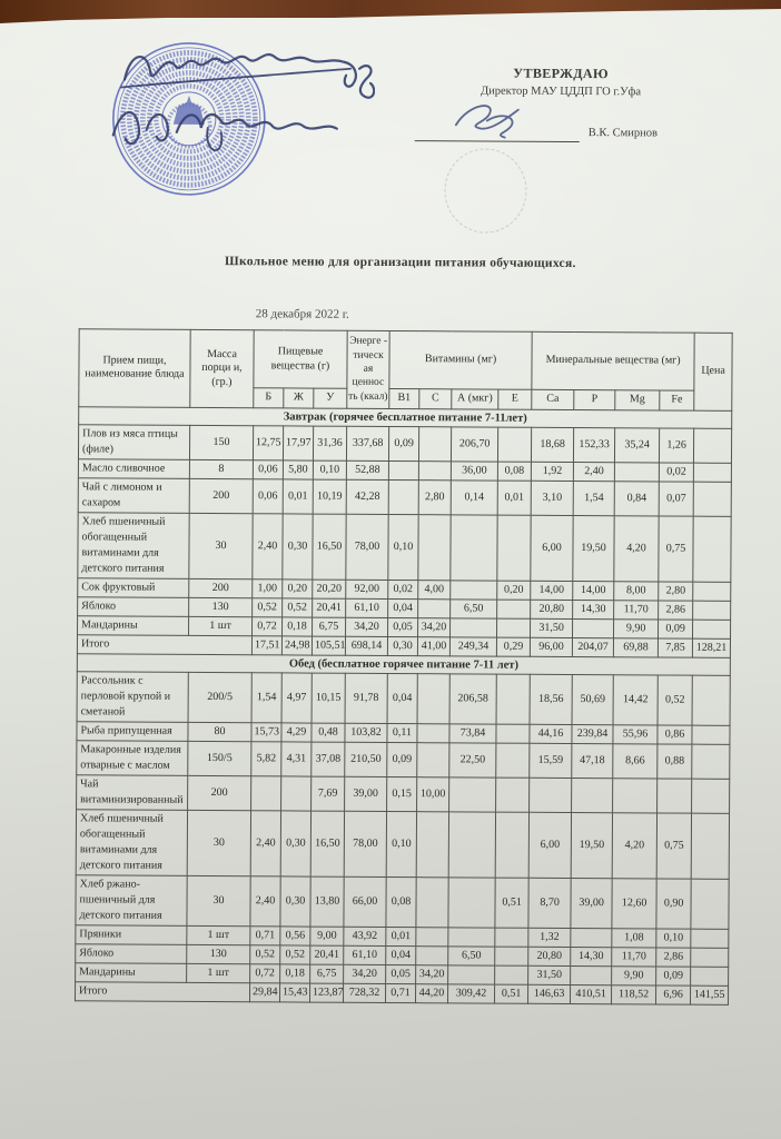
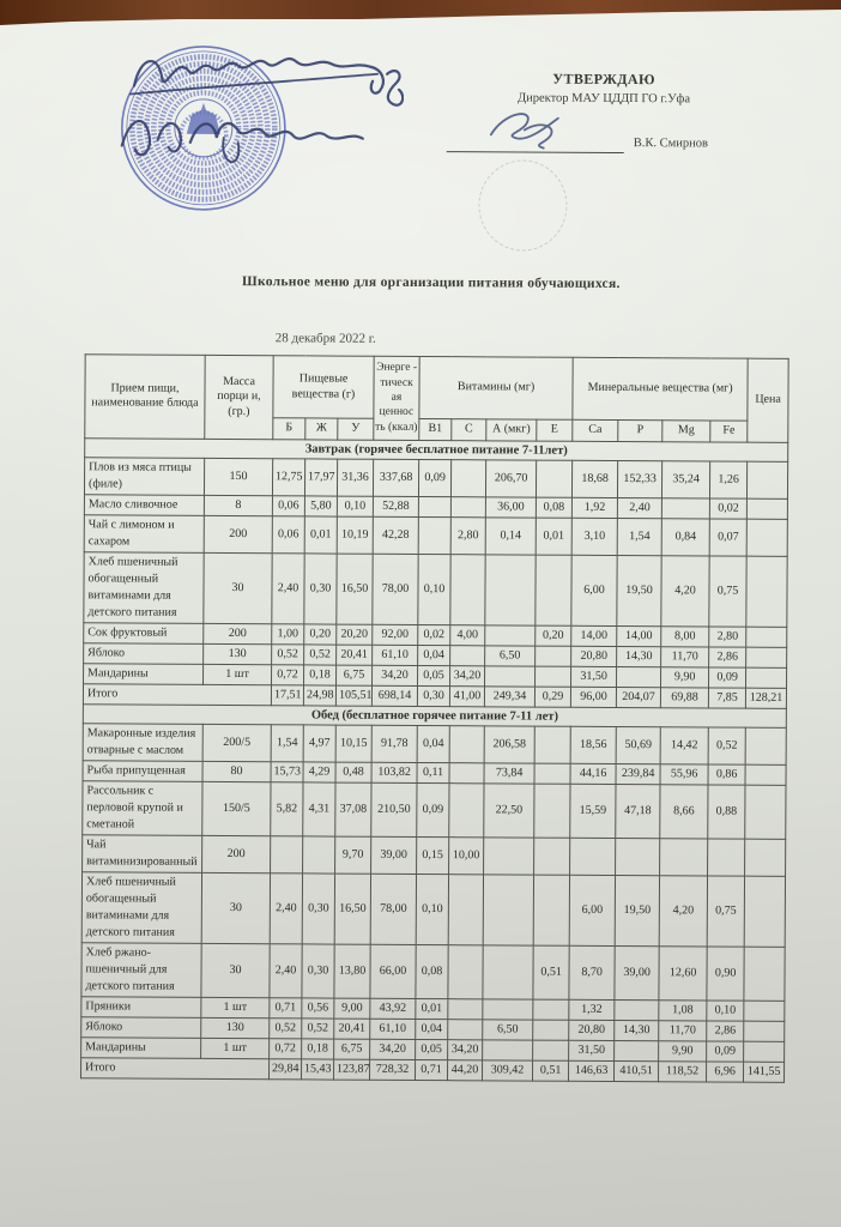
  УТВЕРЖДАЮ
  Директор МАУ ЦДДП ГО г.Уфа
  В.К. Смирнов
  Школьное меню для организации питания обучающихся.
  28 декабря 2022 г.
  Прием пищи, наименование блюда	Масса порци и, (гр.)	Пищевые вещества (г)	Энерге - тическ ая ценнос ть (ккал)	Витамины (мг)	Минеральные вещества (мг)	Цена
  Б	Ж	У	В1	С	А (мкг)	Е	Ca	P	Mg	Fe
  Завтрак (горячее бесплатное питание 7-11лет)
  Плов из мяса птицы (филе)	150	12,75	17,97	31,36	337,68	0,09		206,70		18,68	152,33	35,24	1,26
  Масло сливочное	8	0,06	5,80	0,10	52,88			36,00	0,08	1,92	2,40		0,02
  Чай с лимоном и сахаром	200	0,06	0,01	10,19	42,28		2,80	0,14	0,01	3,10	1,54	0,84	0,07
  Хлеб пшеничный обогащенный витаминами для детского питания	30	2,40	0,30	16,50	78,00	0,10				6,00	19,50	4,20	0,75
  Сок фруктовый	200	1,00	0,20	20,20	92,00	0,02	4,00		0,20	14,00	14,00	8,00	2,80
  Яблоко	130	0,52	0,52	20,41	61,10	0,04		6,50		20,80	14,30	11,70	2,86
  Мандарины	1 шт	0,72	0,18	6,75	34,20	0,05	34,20			31,50		9,90	0,09
  Итого	17,51	24,98	105,51	698,14	0,30	41,00	249,34	0,29	96,00	204,07	69,88	7,85	128,21
  Обед (бесплатное горячее питание 7-11 лет)
- Рассольник с перловой крупой и сметаной	200/5	1,54	4,97	10,15	91,78	0,04		206,58		18,56	50,69	14,42	0,52
+ Макаронные изделия отварные с маслом	200/5	1,54	4,97	10,15	91,78	0,04		206,58		18,56	50,69	14,42	0,52
  Рыба припущенная	80	15,73	4,29	0,48	103,82	0,11		73,84		44,16	239,84	55,96	0,86
- Макаронные изделия отварные с маслом	150/5	5,82	4,31	37,08	210,50	0,09		22,50		15,59	47,18	8,66	0,88
+ Рассольник с перловой крупой и сметаной	150/5	5,82	4,31	37,08	210,50	0,09		22,50		15,59	47,18	8,66	0,88
- Чай витаминизированный	200			7,69	39,00	0,15	10,00
+ Чай витаминизированный	200			9,70	39,00	0,15	10,00
  Хлеб пшеничный обогащенный витаминами для детского питания	30	2,40	0,30	16,50	78,00	0,10				6,00	19,50	4,20	0,75
  Хлеб ржано-пшеничный для детского питания	30	2,40	0,30	13,80	66,00	0,08			0,51	8,70	39,00	12,60	0,90
  Пряники	1 шт	0,71	0,56	9,00	43,92	0,01				1,32		1,08	0,10
  Яблоко	130	0,52	0,52	20,41	61,10	0,04		6,50		20,80	14,30	11,70	2,86
  Мандарины	1 шт	0,72	0,18	6,75	34,20	0,05	34,20			31,50		9,90	0,09
  Итого	29,84	15,43	123,87	728,32	0,71	44,20	309,42	0,51	146,63	410,51	118,52	6,96	141,55
